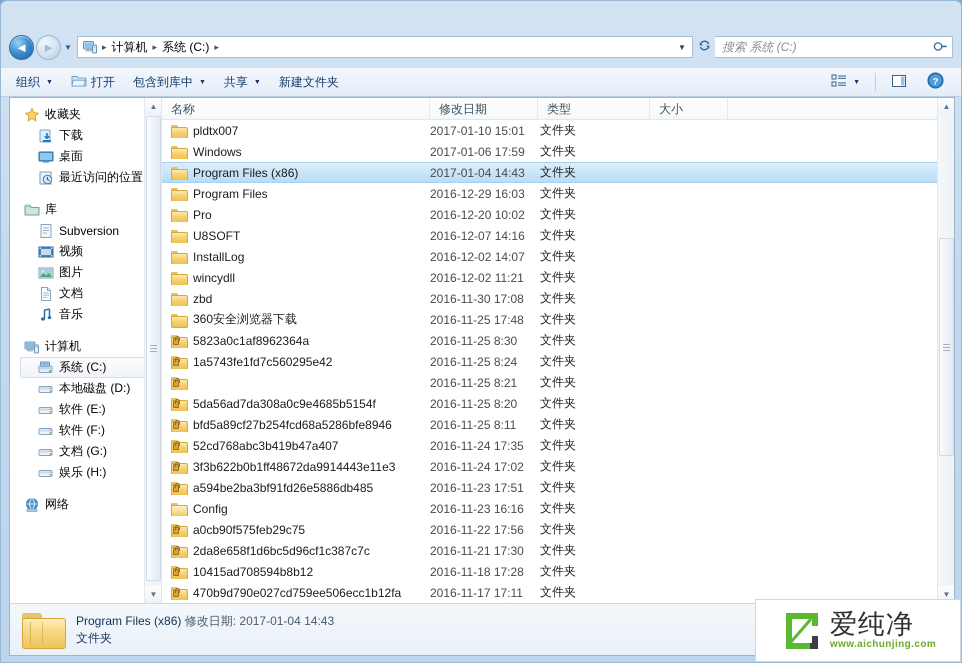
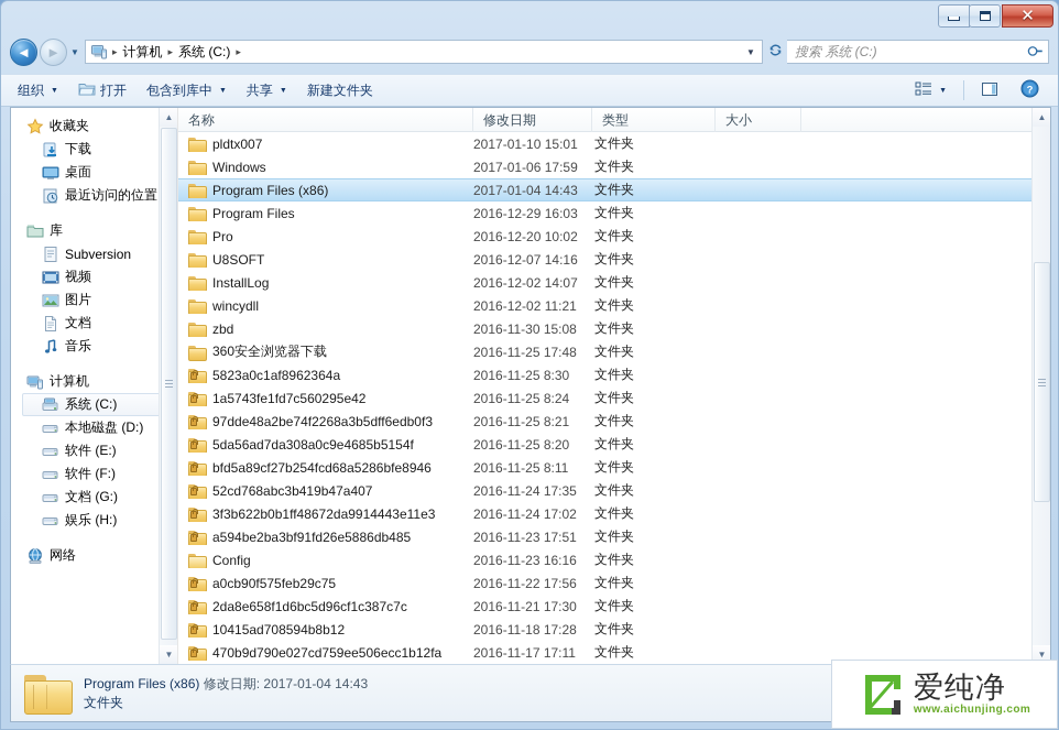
+ ✕
  ◄
  ►
  ▼
  ▸
  计算机
  ▸
  系统 (C:)
  ▸
  ▼
  搜索 系统 (C:)
  组织
  打开
  包含到库中
  共享
  新建文件夹
  ?
  收藏夹
  下载
  桌面
  最近访问的位置
  库
  Subversion
  视频
  图片
  文档
  音乐
  计算机
  系统 (C:)
  本地磁盘 (D:)
  软件 (E:)
  软件 (F:)
  文档 (G:)
  娱乐 (H:)
  网络
  ▲
  ▼
  名称
  修改日期
  类型
  大小
  pldtx007
  2017-01-10 15:01
  文件夹
  Windows
  2017-01-06 17:59
  文件夹
  Program Files (x86)
  2017-01-04 14:43
  文件夹
  Program Files
  2016-12-29 16:03
  文件夹
  Pro
  2016-12-20 10:02
  文件夹
  U8SOFT
  2016-12-07 14:16
  文件夹
  InstallLog
  2016-12-02 14:07
  文件夹
  wincydll
  2016-12-02 11:21
  文件夹
  zbd
- 2016-11-30 17:08
+ 2016-11-30 15:08
  文件夹
  360安全浏览器下载
  2016-11-25 17:48
  文件夹
  5823a0c1af8962364a
  2016-11-25 8:30
  文件夹
  1a5743fe1fd7c560295e42
  2016-11-25 8:24
  文件夹
+ 97dde48a2be74f2268a3b5dff6edb0f3
  2016-11-25 8:21
  文件夹
  5da56ad7da308a0c9e4685b5154f
  2016-11-25 8:20
  文件夹
  bfd5a89cf27b254fcd68a5286bfe8946
  2016-11-25 8:11
  文件夹
  52cd768abc3b419b47a407
  2016-11-24 17:35
  文件夹
  3f3b622b0b1ff48672da9914443e11e3
  2016-11-24 17:02
  文件夹
  a594be2ba3bf91fd26e5886db485
  2016-11-23 17:51
  文件夹
  Config
  2016-11-23 16:16
  文件夹
  a0cb90f575feb29c75
  2016-11-22 17:56
  文件夹
  2da8e658f1d6bc5d96cf1c387c7c
  2016-11-21 17:30
  文件夹
  10415ad708594b8b12
  2016-11-18 17:28
  文件夹
  470b9d790e027cd759ee506ecc1b12fa
  2016-11-17 17:11
  文件夹
  ▲
  ▼
  Program Files (x86) 修改日期: 2017-01-04 14:43
  文件夹
  爱纯净
  www.aichunjing.com
